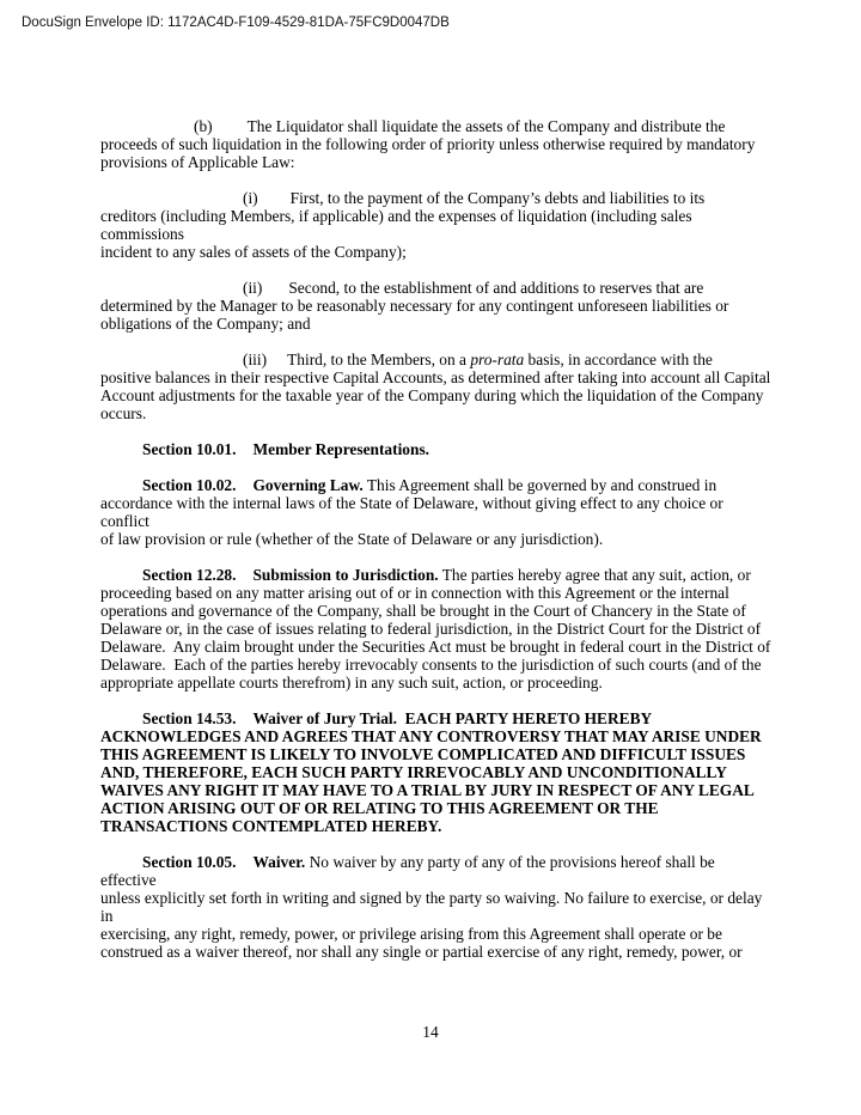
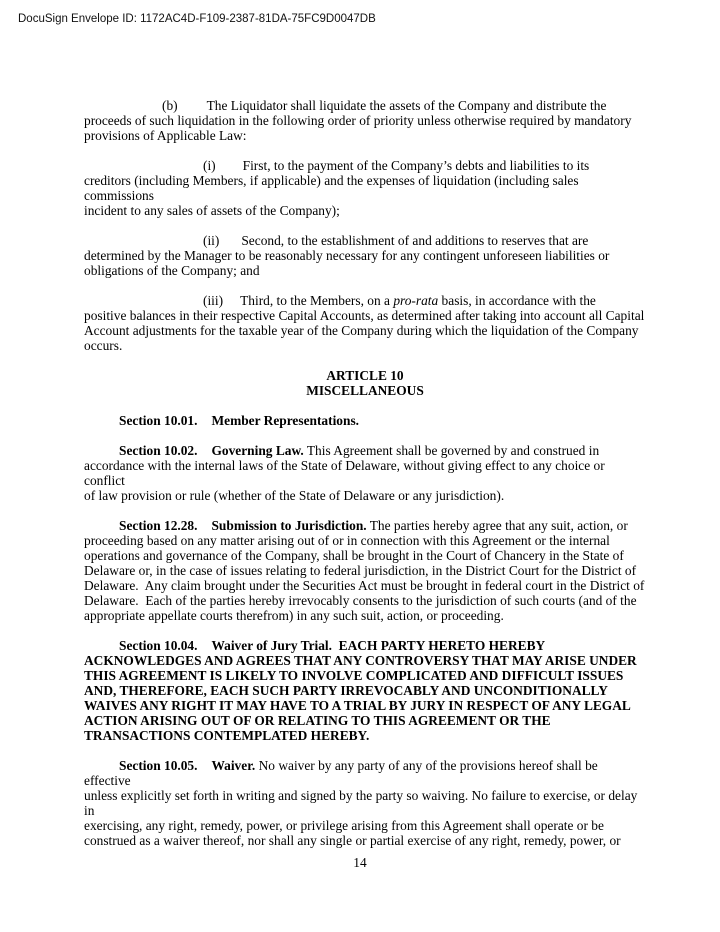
- DocuSign Envelope ID: 1172AC4D-F109-4529-81DA-75FC9D0047DB
+ DocuSign Envelope ID: 1172AC4D-F109-2387-81DA-75FC9D0047DB
  (b) The Liquidator shall liquidate the assets of the Company and distribute the
  proceeds of such liquidation in the following order of priority unless otherwise required by mandatory
  provisions of Applicable Law:
  (i) First, to the payment of the Company’s debts and liabilities to its
  creditors (including Members, if applicable) and the expenses of liquidation (including sales commissions
  incident to any sales of assets of the Company);
  (ii) Second, to the establishment of and additions to reserves that are
  determined by the Manager to be reasonably necessary for any contingent unforeseen liabilities or
  obligations of the Company; and
  (iii) Third, to the Members, on a pro-rata basis, in accordance with the
  positive balances in their respective Capital Accounts, as determined after taking into account all Capital
  Account adjustments for the taxable year of the Company during which the liquidation of the Company
  occurs.
+ ARTICLE 10
+ MISCELLANEOUS
  Section 10.01. Member Representations.
  Section 10.02. Governing Law. This Agreement shall be governed by and construed in
  accordance with the internal laws of the State of Delaware, without giving effect to any choice or conflict
  of law provision or rule (whether of the State of Delaware or any jurisdiction).
  Section 12.28. Submission to Jurisdiction. The parties hereby agree that any suit, action, or
  proceeding based on any matter arising out of or in connection with this Agreement or the internal
  operations and governance of the Company, shall be brought in the Court of Chancery in the State of
  Delaware or, in the case of issues relating to federal jurisdiction, in the District Court for the District of
  Delaware. Any claim brought under the Securities Act must be brought in federal court in the District of
  Delaware. Each of the parties hereby irrevocably consents to the jurisdiction of such courts (and of the
  appropriate appellate courts therefrom) in any such suit, action, or proceeding.
- Section 14.53. Waiver of Jury Trial. EACH PARTY HERETO HEREBY
+ Section 10.04. Waiver of Jury Trial. EACH PARTY HERETO HEREBY
  ACKNOWLEDGES AND AGREES THAT ANY CONTROVERSY THAT MAY ARISE UNDER
  THIS AGREEMENT IS LIKELY TO INVOLVE COMPLICATED AND DIFFICULT ISSUES
  AND, THEREFORE, EACH SUCH PARTY IRREVOCABLY AND UNCONDITIONALLY
  WAIVES ANY RIGHT IT MAY HAVE TO A TRIAL BY JURY IN RESPECT OF ANY LEGAL
  ACTION ARISING OUT OF OR RELATING TO THIS AGREEMENT OR THE
  TRANSACTIONS CONTEMPLATED HEREBY.
  Section 10.05. Waiver. No waiver by any party of any of the provisions hereof shall be effective
  unless explicitly set forth in writing and signed by the party so waiving. No failure to exercise, or delay in
  exercising, any right, remedy, power, or privilege arising from this Agreement shall operate or be
  construed as a waiver thereof, nor shall any single or partial exercise of any right, remedy, power, or
  14
